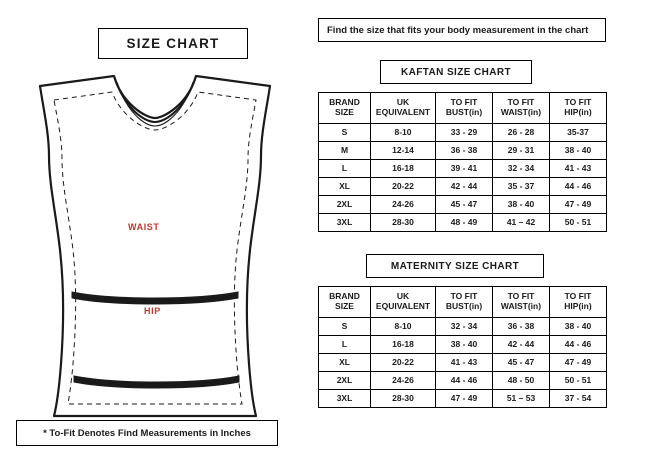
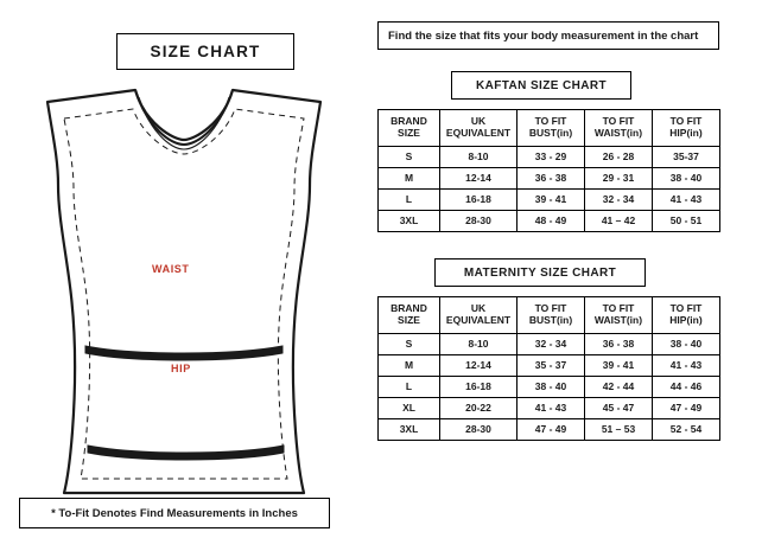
  SIZE CHART
  WAIST
  HIP
  * To-Fit Denotes Find Measurements in Inches
  Find the size that fits your body measurement in the chart
  KAFTAN SIZE CHART
  BRAND SIZE	UK EQUIVALENT	TO FIT BUST(in)	TO FIT WAIST(in)	TO FIT HIP(in)
  S	8-10	33 - 29	26 - 28	35-37
  M	12-14	36 - 38	29 - 31	38 - 40
  L	16-18	39 - 41	32 - 34	41 - 43
- XL	20-22	42 - 44	35 - 37	44 - 46
- 2XL	24-26	45 - 47	38 - 40	47 - 49
  3XL	28-30	48 - 49	41 – 42	50 - 51
  MATERNITY SIZE CHART
  BRAND SIZE	UK EQUIVALENT	TO FIT BUST(in)	TO FIT WAIST(in)	TO FIT HIP(in)
  S	8-10	32 - 34	36 - 38	38 - 40
+ M	12-14	35 - 37	39 - 41	41 - 43
  L	16-18	38 - 40	42 - 44	44 - 46
  XL	20-22	41 - 43	45 - 47	47 - 49
- 2XL	24-26	44 - 46	48 - 50	50 - 51
- 3XL	28-30	47 - 49	51 – 53	37 - 54
+ 3XL	28-30	47 - 49	51 – 53	52 - 54
